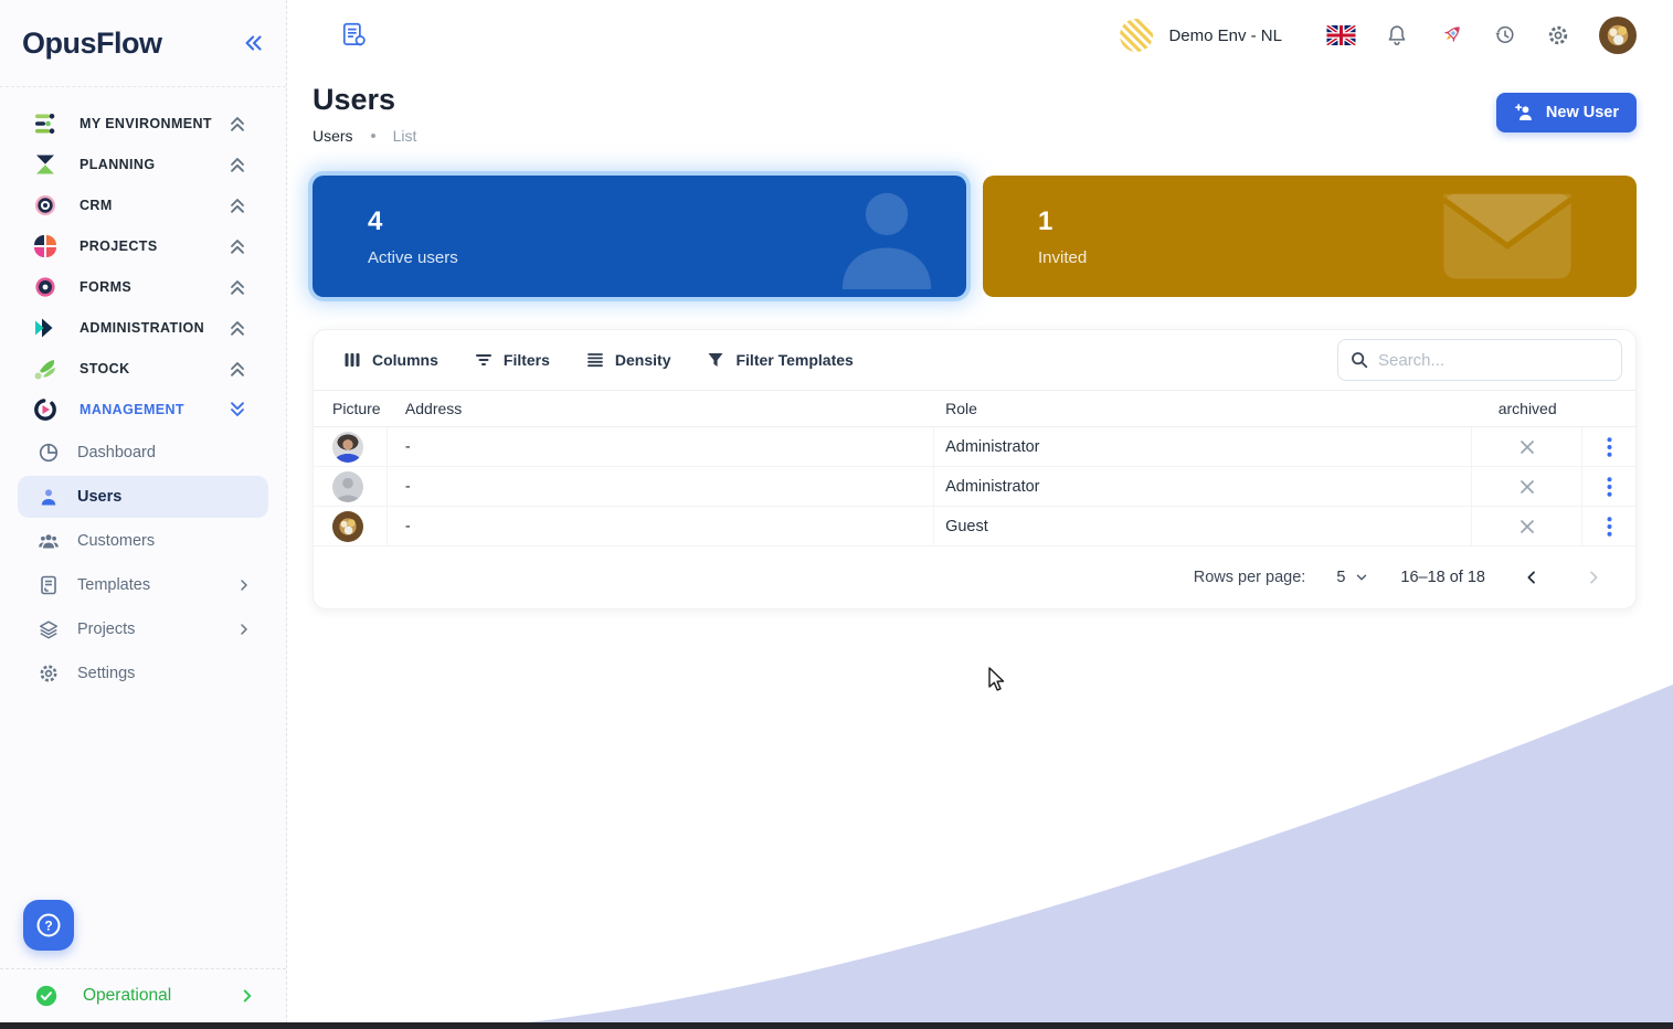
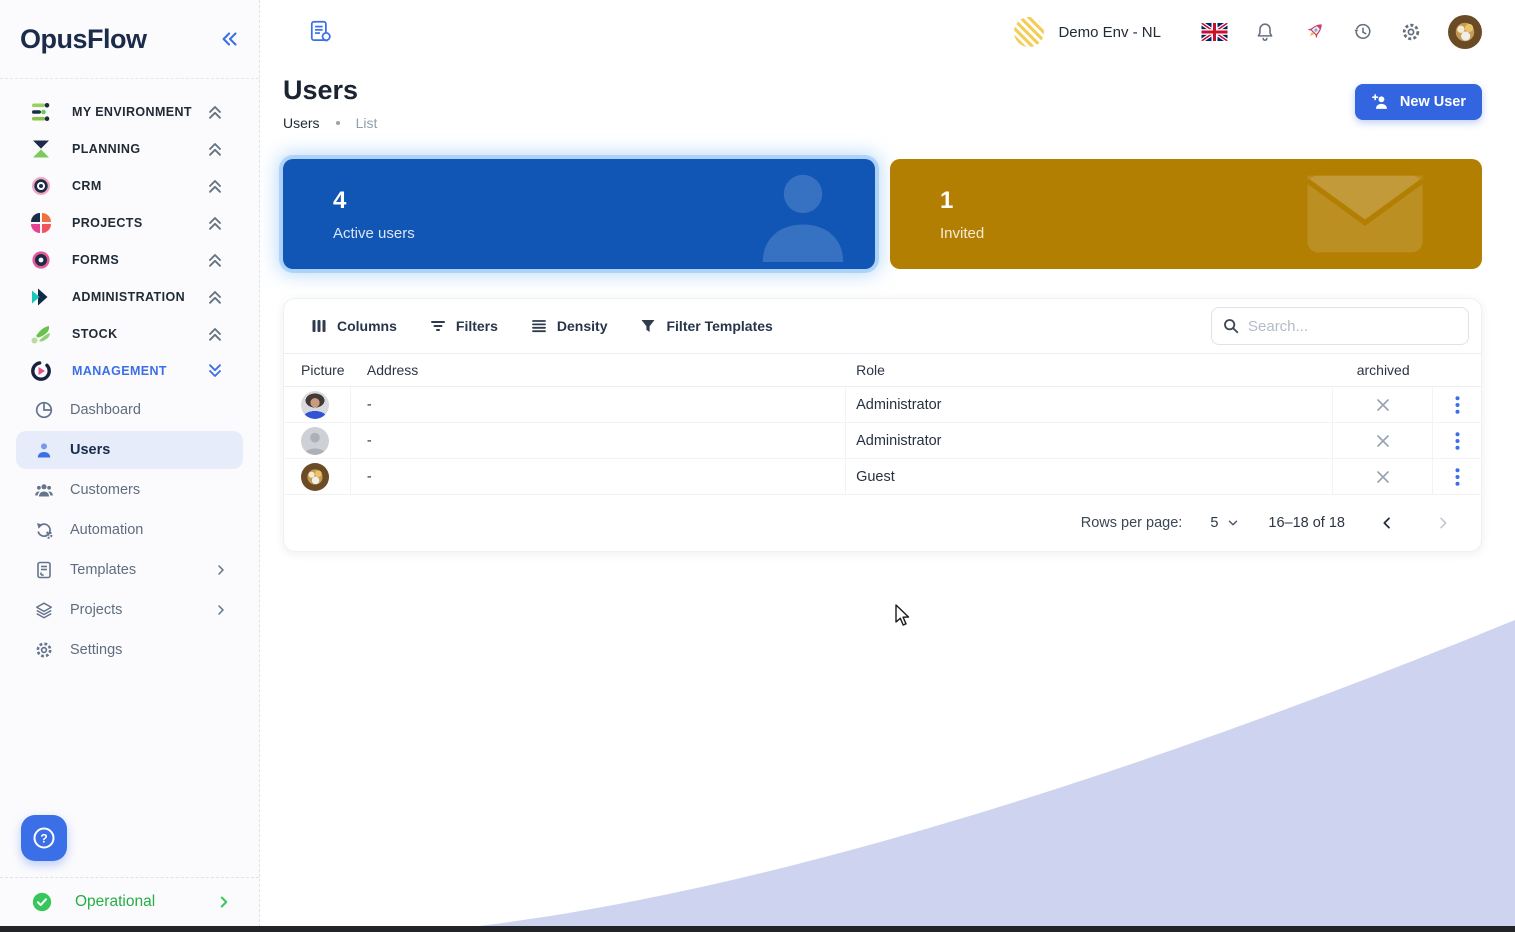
  OpusFlow
  MY ENVIRONMENT
  PLANNING
  CRM
  PROJECTS
  FORMS
  ADMINISTRATION
  STOCK
  MANAGEMENT
  Dashboard
  Users
  Customers
+ Automation
  Templates
  Projects
  Settings
  ?
  Operational
  Demo Env - NL
  Users
  Users
  List
  New User
  4
  Active users
  1
  Invited
  Columns
  Filters
  Density
  Filter Templates
  Search...
  Picture
  Address
  Role
  archived
  -
  Administrator
  -
  Administrator
  -
  Guest
  Rows per page:
  5
  16–18 of 18
